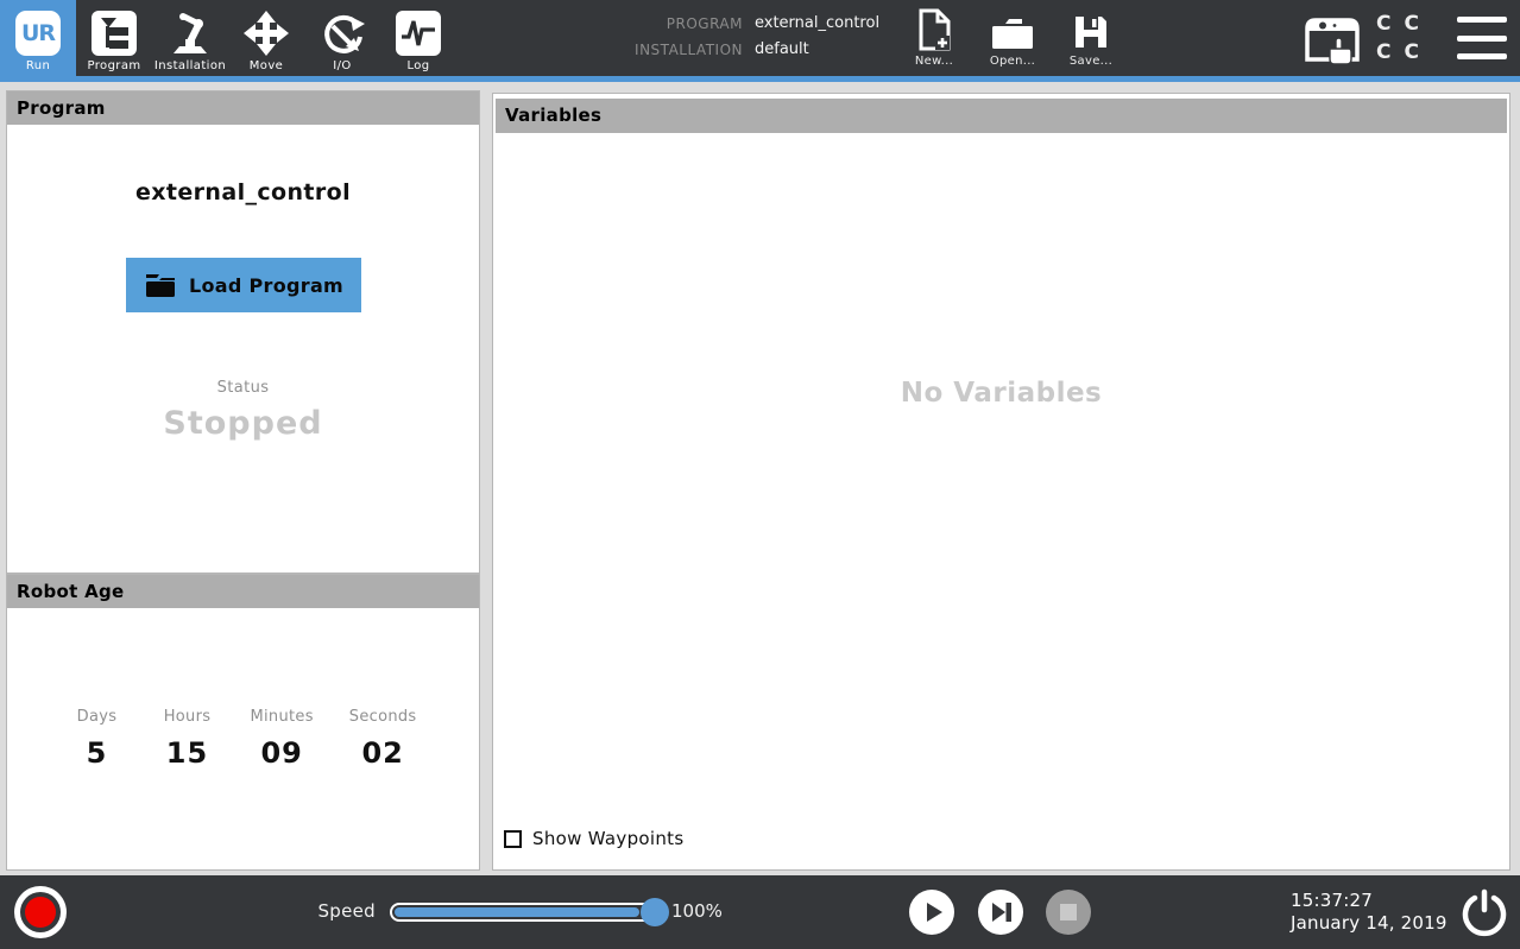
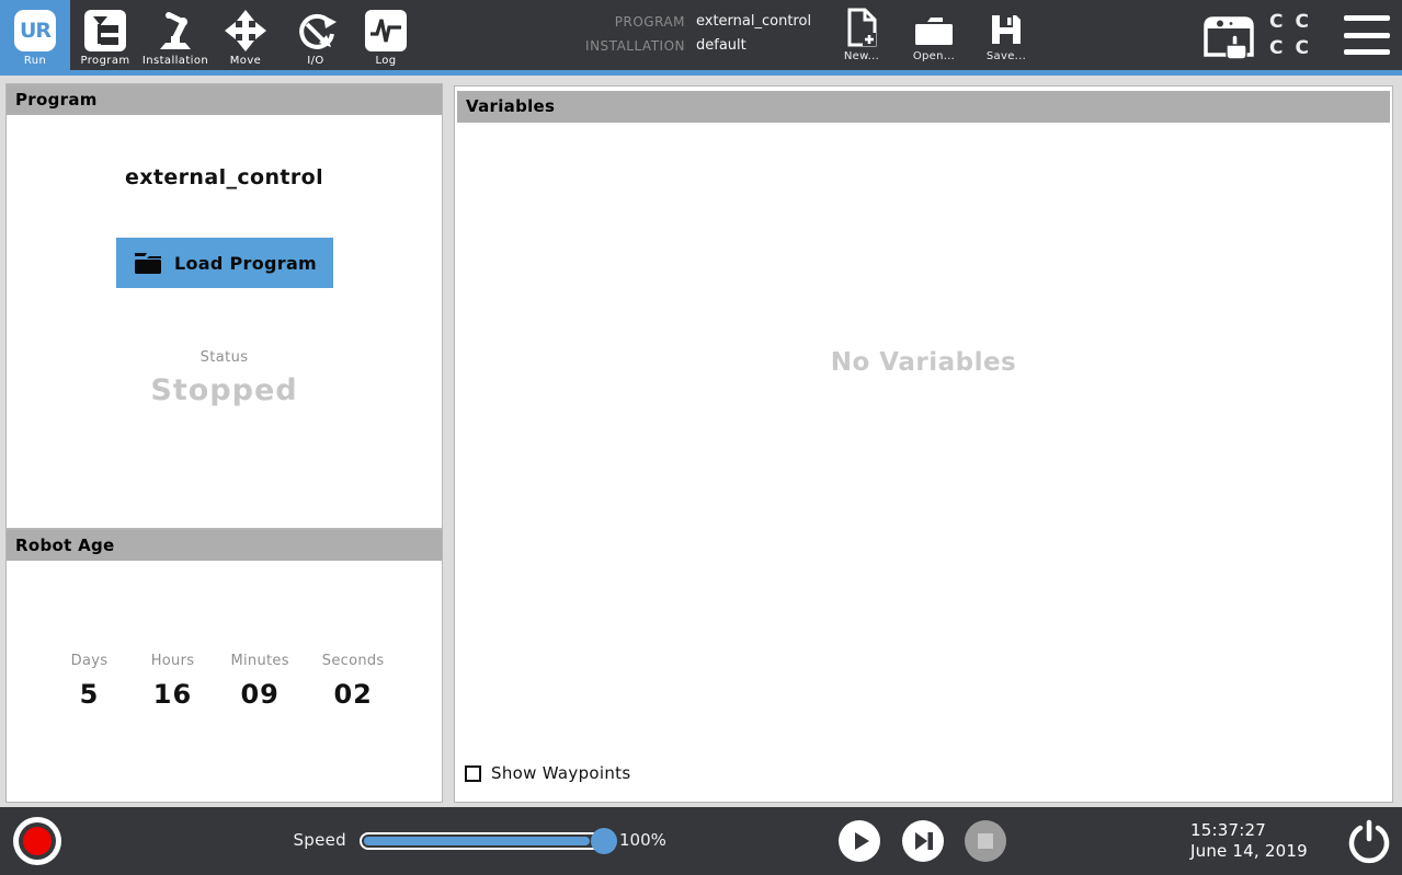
  UR
  Run
  Program
  Installation
  Move
  I/O
  Log
  PROGRAM
  external_control
  INSTALLATION
  default
  New...
  Open...
  Save...
  C
  C
  C
  C
  Program
  external_control
  Load Program
  Status
  Stopped
  Robot Age
  Days
  5
  Hours
- 15
+ 16
  Minutes
  09
  Seconds
  02
  Variables
  No Variables
  Show Waypoints
  Speed
  100%
  15:37:27
- January 14, 2019
+ June 14, 2019
